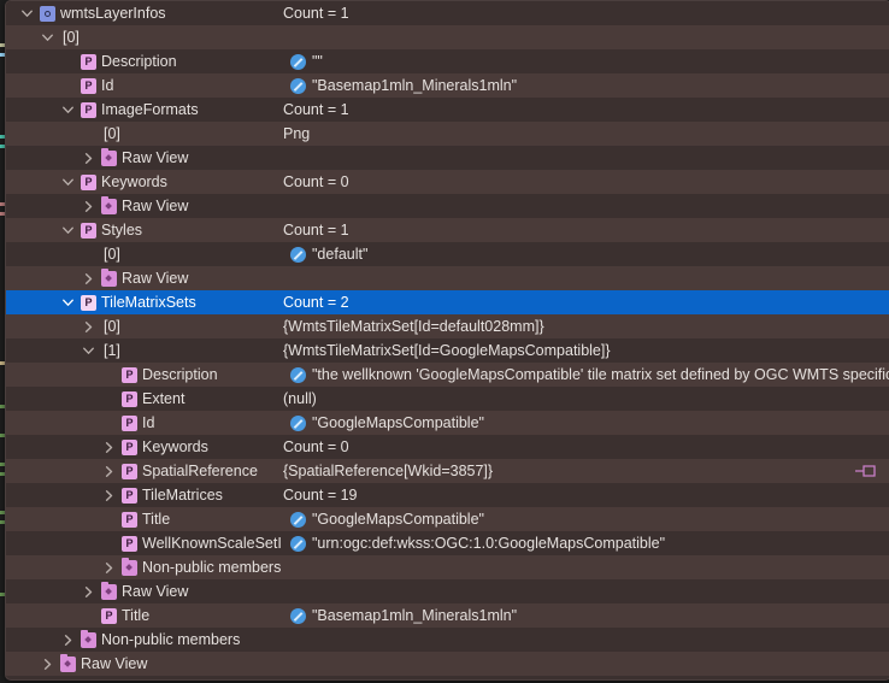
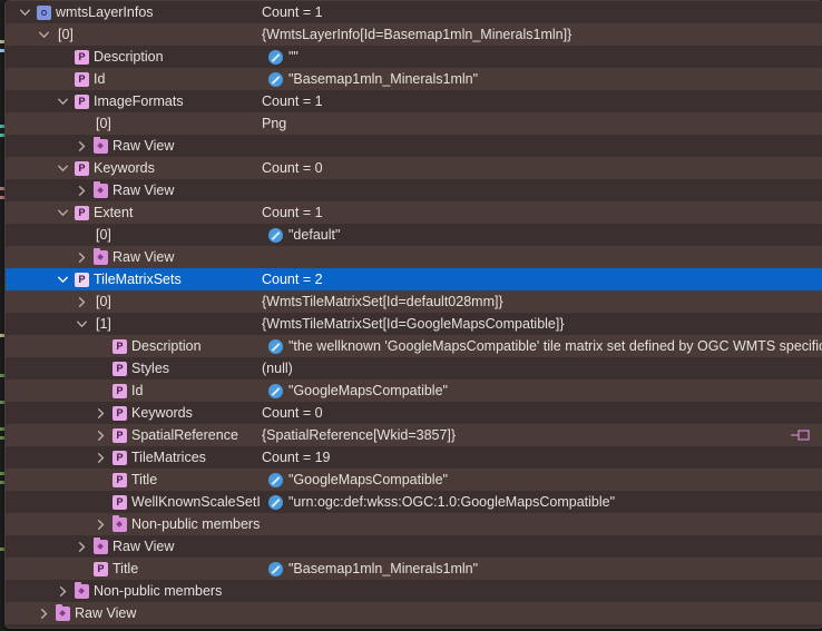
  wmtsLayerInfos
  Count = 1
  [0]
+ {WmtsLayerInfo[Id=Basemap1mln_Minerals1mln]}
  P
  Description
  ""
  P
  Id
  "Basemap1mln_Minerals1mln"
  P
  ImageFormats
  Count = 1
  [0]
  Png
  Raw View
  P
  Keywords
  Count = 0
  Raw View
  P
- Styles
+ Extent
  Count = 1
  [0]
  "default"
  Raw View
  P
  TileMatrixSets
  Count = 2
  [0]
  {WmtsTileMatrixSet[Id=default028mm]}
  [1]
  {WmtsTileMatrixSet[Id=GoogleMapsCompatible]}
  P
  Description
  "the wellknown 'GoogleMapsCompatible' tile matrix set defined by OGC WMTS specifi
  P
- Extent
+ Styles
  (null)
  P
  Id
  "GoogleMapsCompatible"
  P
  Keywords
  Count = 0
  P
  SpatialReference
  {SpatialReference[Wkid=3857]}
  P
  TileMatrices
  Count = 19
  P
  Title
  "GoogleMapsCompatible"
  P
  WellKnownScaleSetI
  "urn:ogc:def:wkss:OGC:1.0:GoogleMapsCompatible"
  Non-public members
  Raw View
  P
  Title
  "Basemap1mln_Minerals1mln"
  Non-public members
  Raw View
